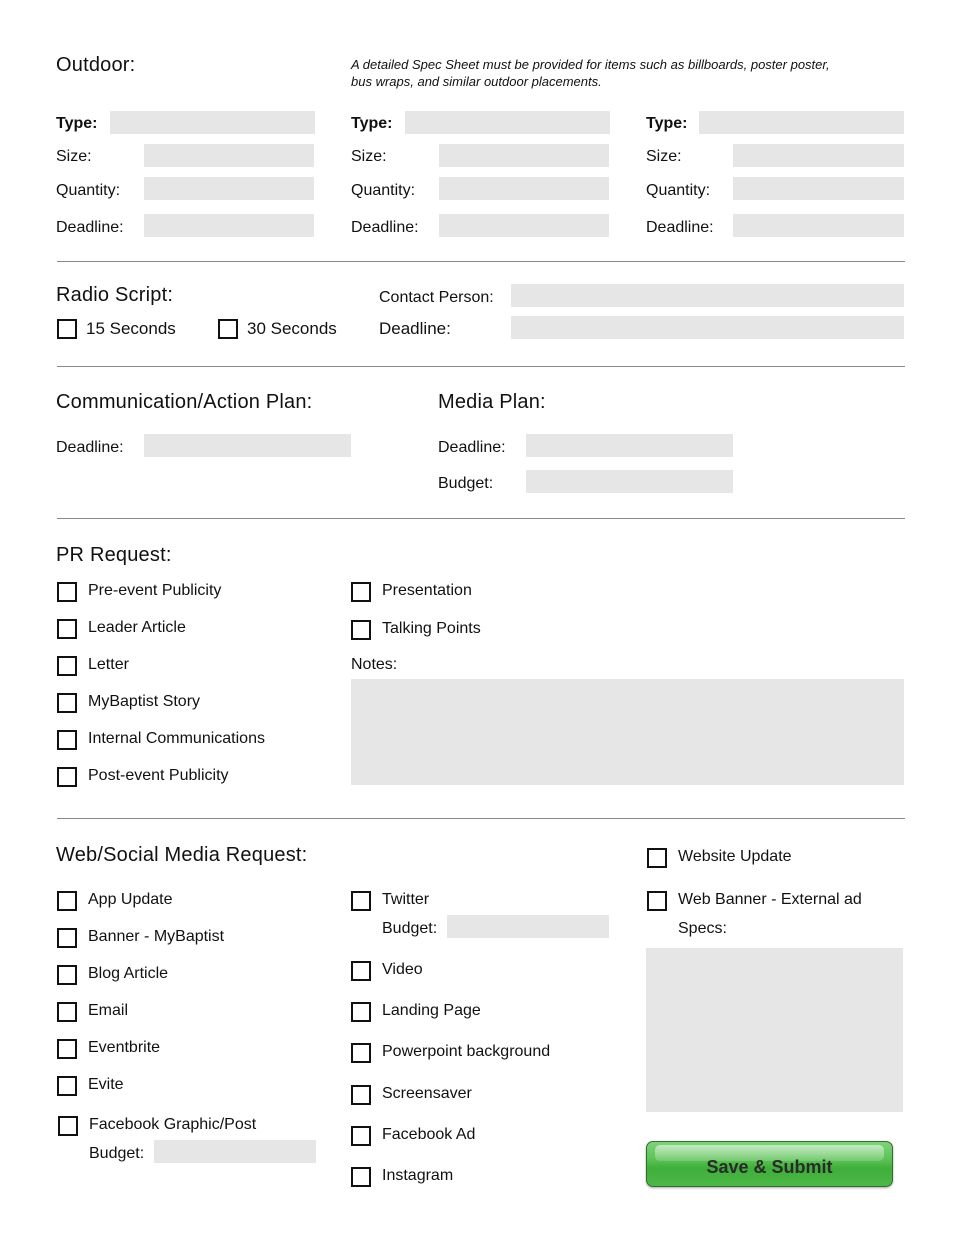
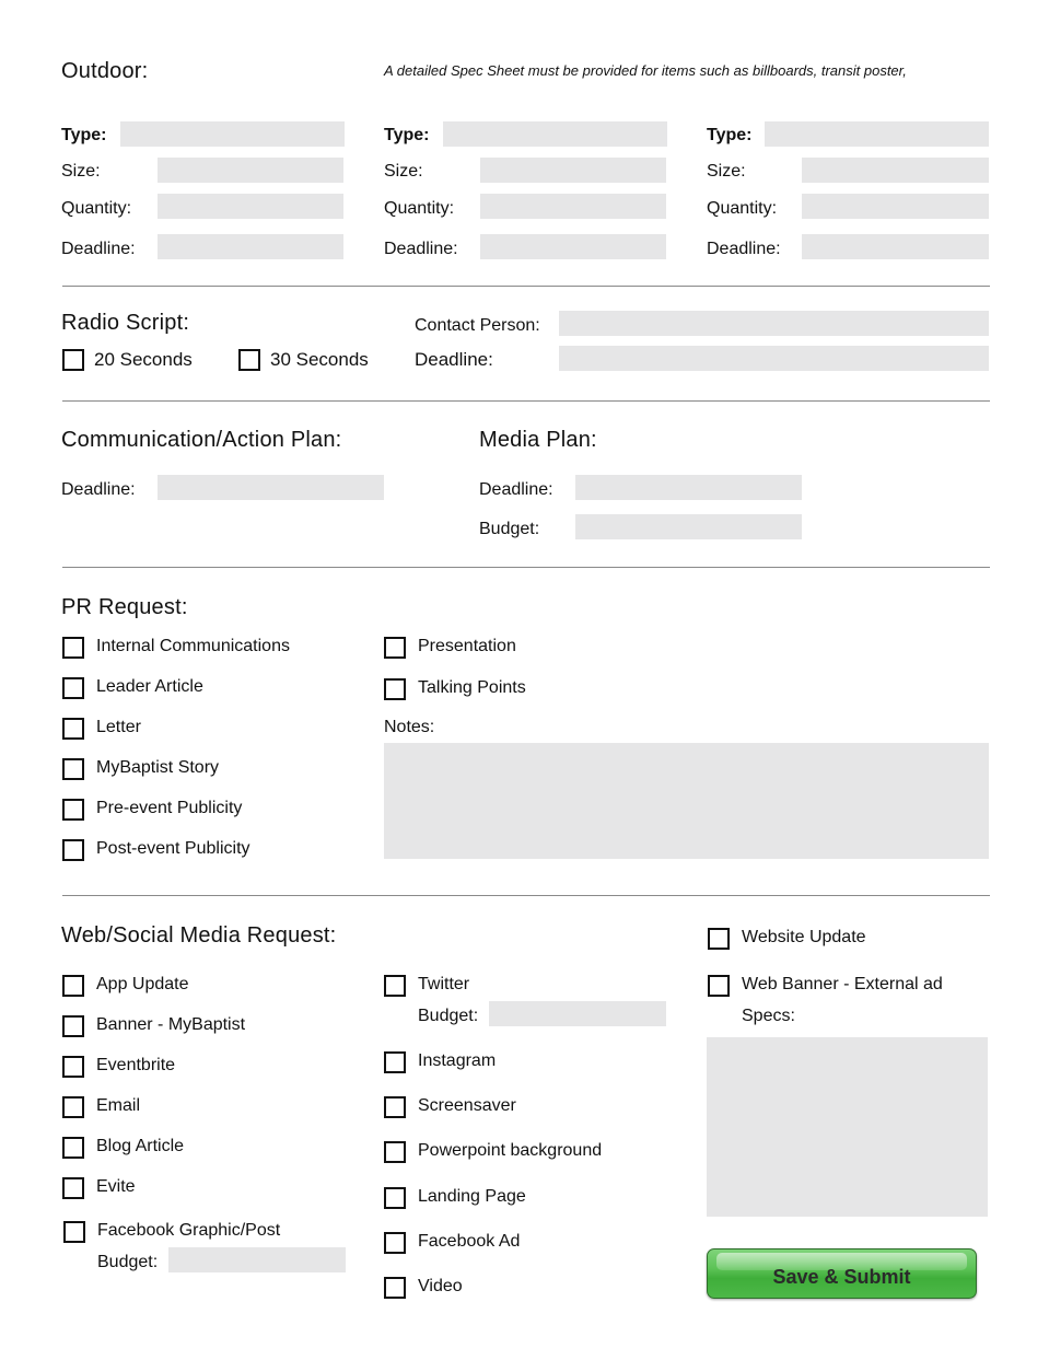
  Outdoor:
- A detailed Spec Sheet must be provided for items such as billboards, poster poster,
+ A detailed Spec Sheet must be provided for items such as billboards, transit poster,
- bus wraps, and similar outdoor placements.
  Type:
  Size:
  Quantity:
  Deadline:
  Type:
  Size:
  Quantity:
  Deadline:
  Type:
  Size:
  Quantity:
  Deadline:
  Radio Script:
- 15 Seconds
+ 20 Seconds
  30 Seconds
  Contact Person:
  Deadline:
  Communication/Action Plan:
  Deadline:
  Media Plan:
  Deadline:
  Budget:
  PR Request:
- Pre-event Publicity
+ Internal Communications
  Leader Article
  Letter
  MyBaptist Story
- Internal Communications
+ Pre-event Publicity
  Post-event Publicity
  Presentation
  Talking Points
  Notes:
  Web/Social Media Request:
  App Update
  Banner - MyBaptist
- Blog Article
+ Eventbrite
  Email
- Eventbrite
+ Blog Article
  Evite
  Facebook Graphic/Post
  Budget:
  Twitter
  Budget:
- Video
+ Instagram
- Landing Page
+ Screensaver
  Powerpoint background
- Screensaver
+ Landing Page
  Facebook Ad
- Instagram
+ Video
  Website Update
  Web Banner - External ad
  Specs:
  Save & Submit
